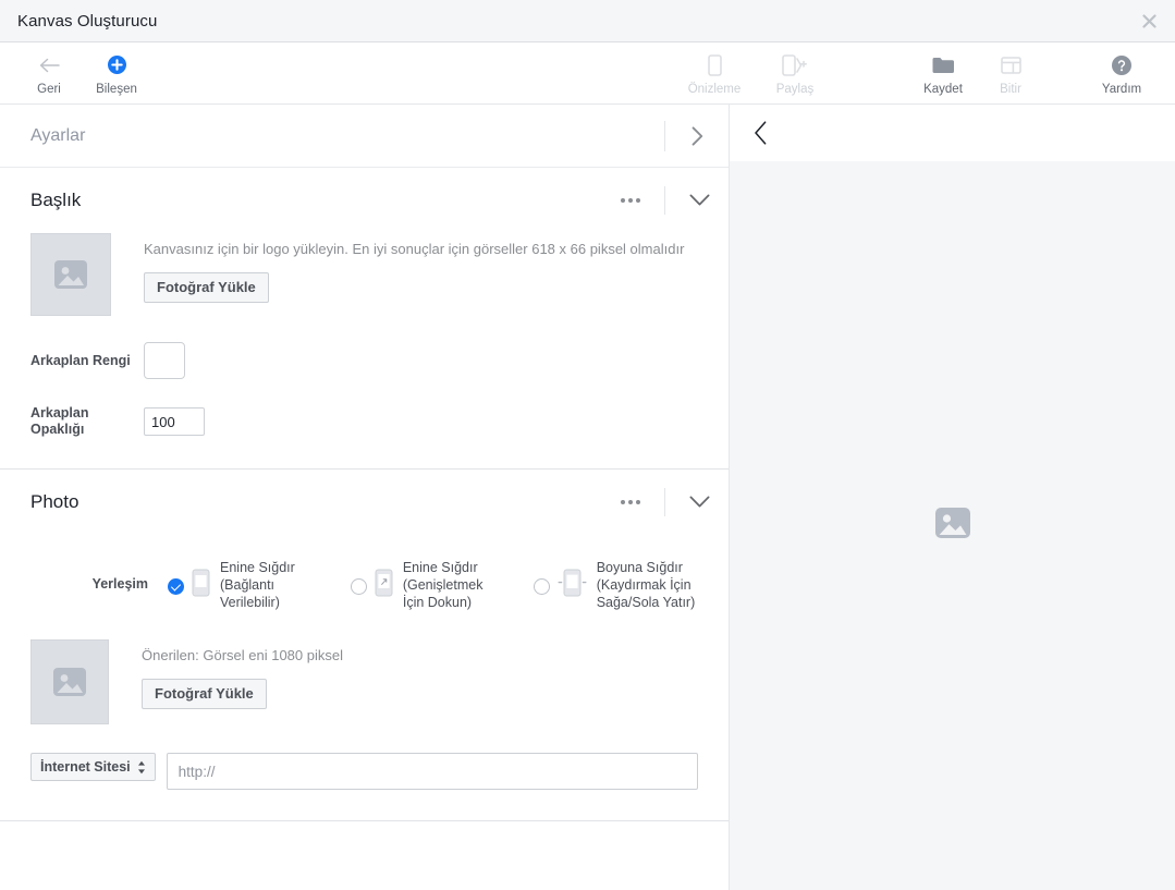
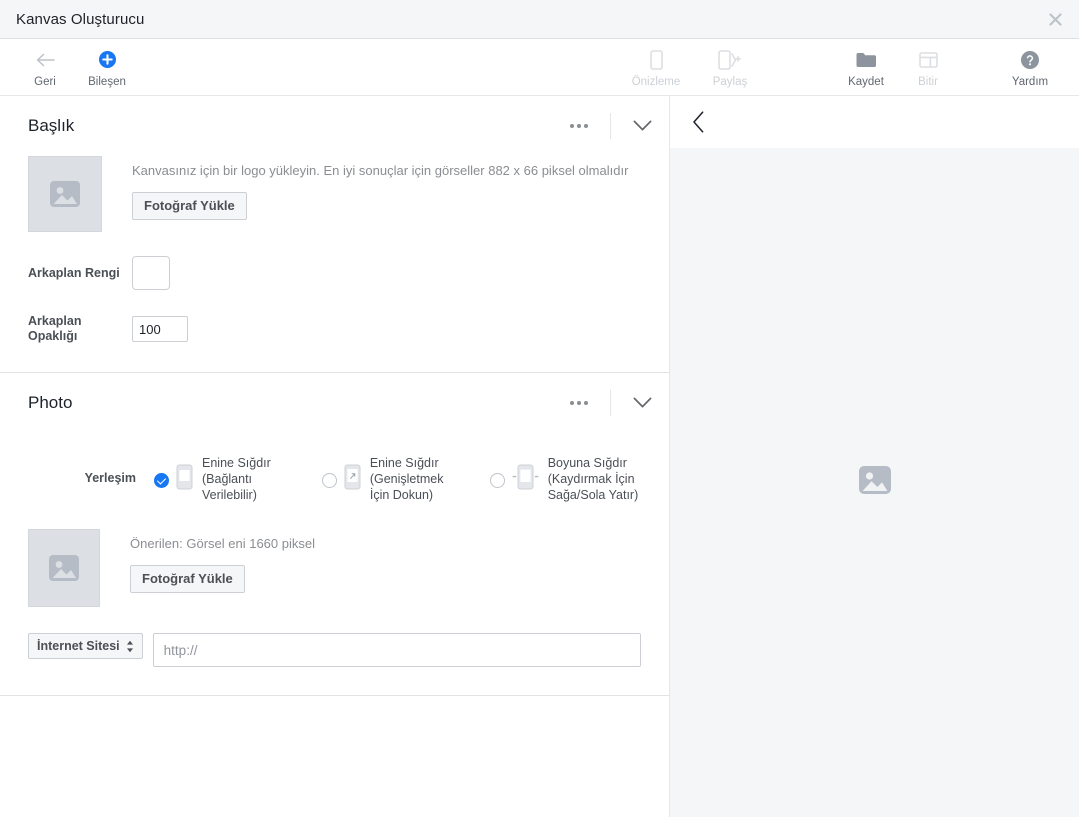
  Kanvas Oluşturucu
  Geri
  Bileşen
  Önizleme
  Paylaş
  Kaydet
  Bitir
  Yardım
- Ayarlar
  Başlık
- Kanvasınız için bir logo yükleyin. En iyi sonuçlar için görseller 618 x 66 piksel olmalıdır
+ Kanvasınız için bir logo yükleyin. En iyi sonuçlar için görseller 882 x 66 piksel olmalıdır
  Fotoğraf Yükle
  Arkaplan Rengi
  Arkaplan Opaklığı
  100
  Photo
  Yerleşim
  Enine Sığdır (Bağlantı Verilebilir)
  Enine Sığdır (Genişletmek İçin Dokun)
  Boyuna Sığdır (Kaydırmak İçin Sağa/Sola Yatır)
- Önerilen: Görsel eni 1080 piksel
+ Önerilen: Görsel eni 1660 piksel
  Fotoğraf Yükle
  İnternet Sitesi
  http://
